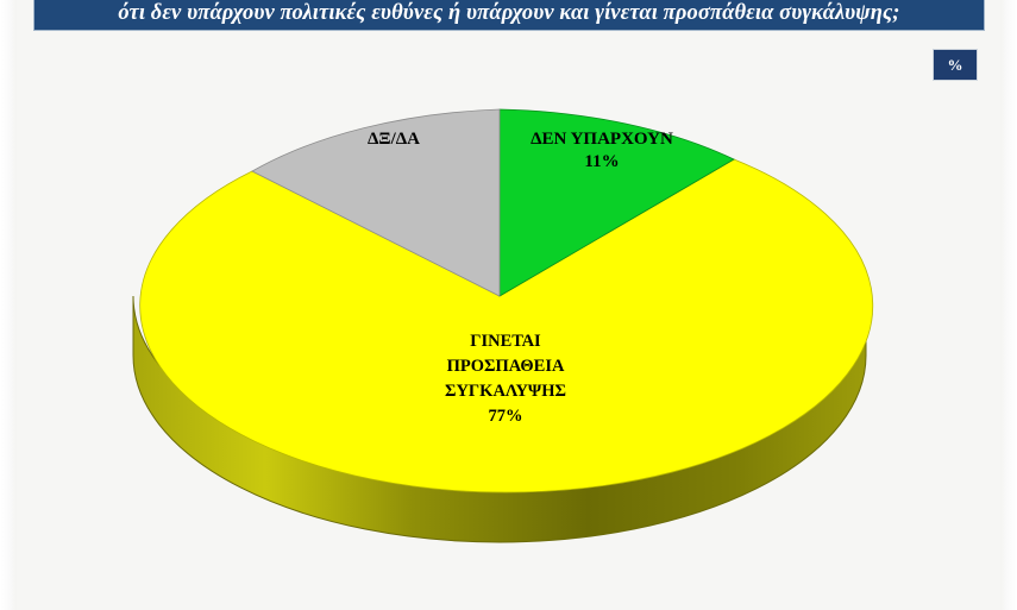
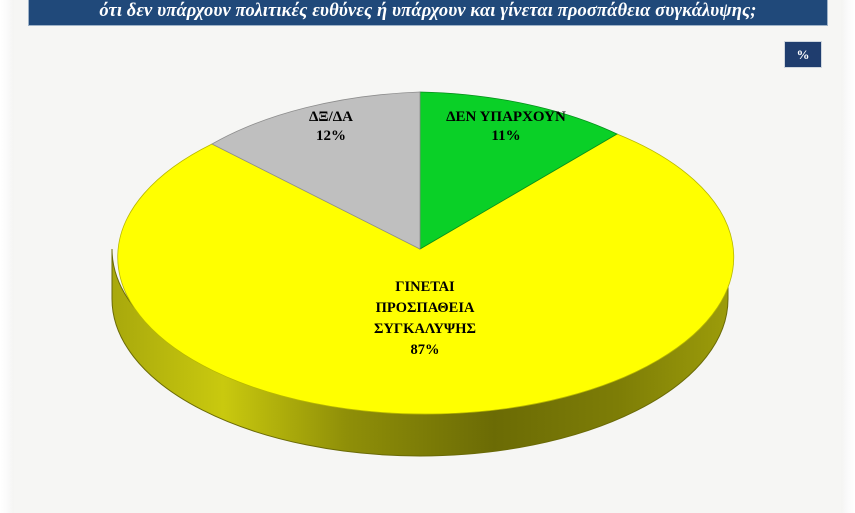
  ότι δεν υπάρχουν πολιτικές ευθύνες ή υπάρχουν και γίνεται προσπάθεια συγκάλυψης;
  %
  ΔΞ/ΔΑ
+ 12%
  ΔΕΝ ΥΠΑΡΧΟΥΝ
  11%
  ΓΙΝΕΤΑΙ
  ΠΡΟΣΠΑΘΕΙΑ
  ΣΥΓΚΑΛΥΨΗΣ
- 77%
+ 87%
